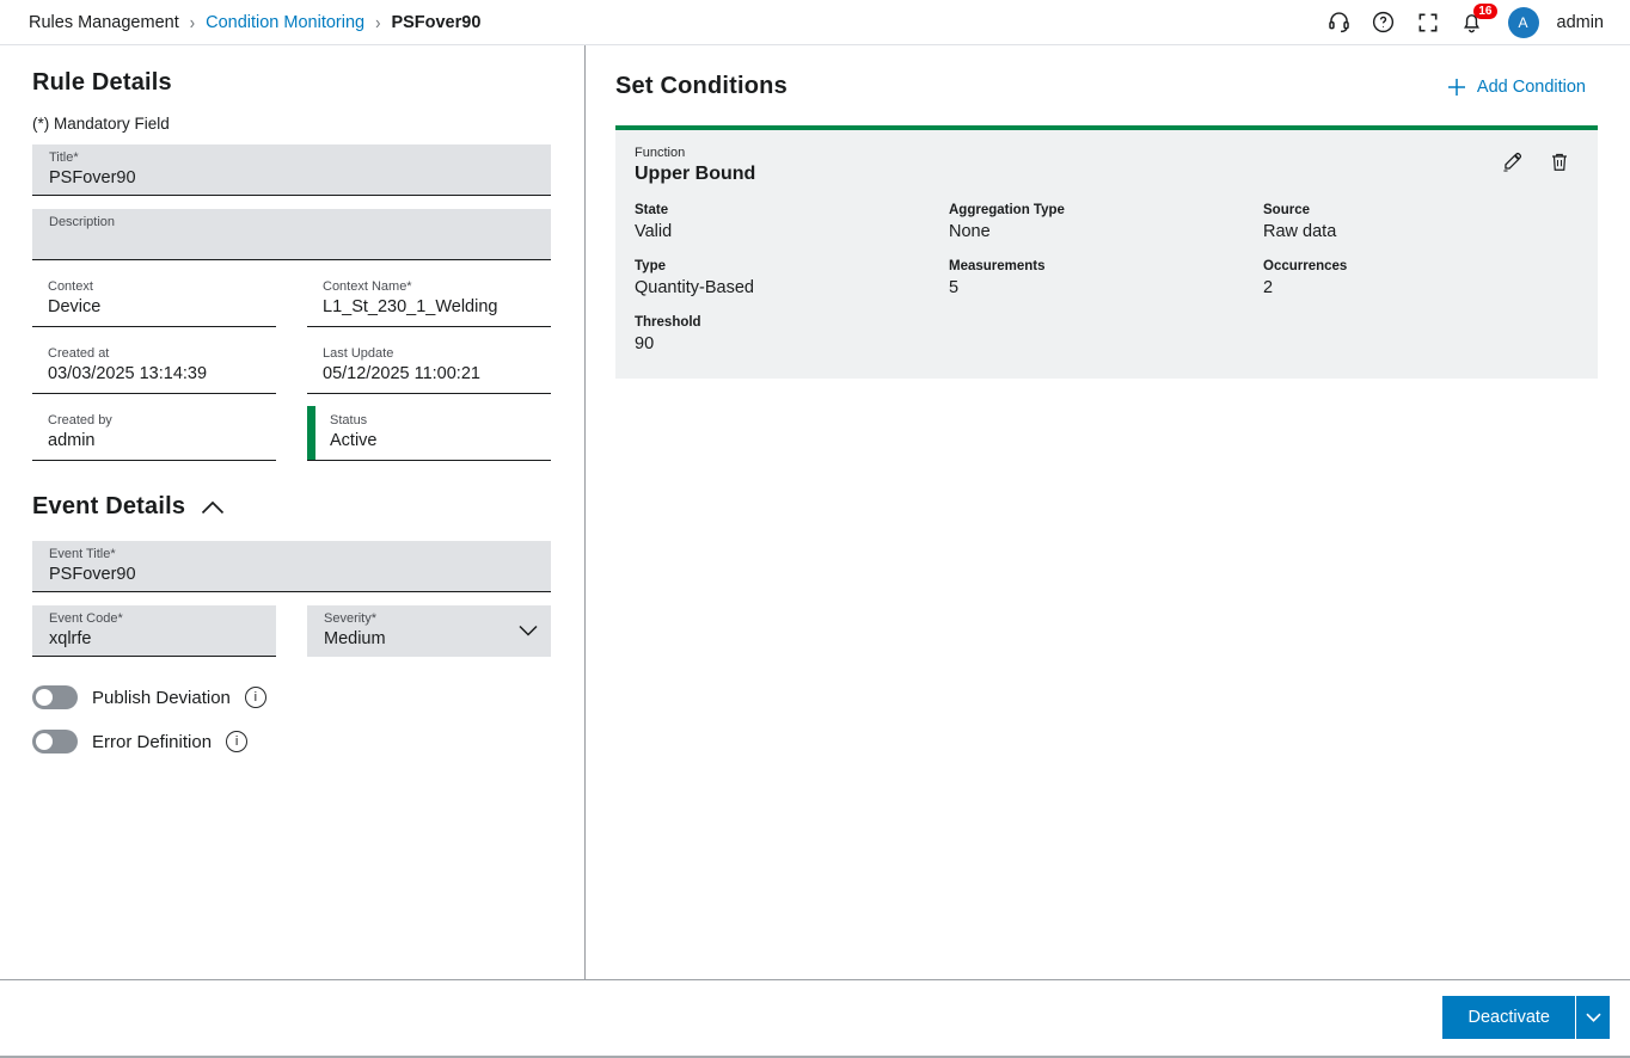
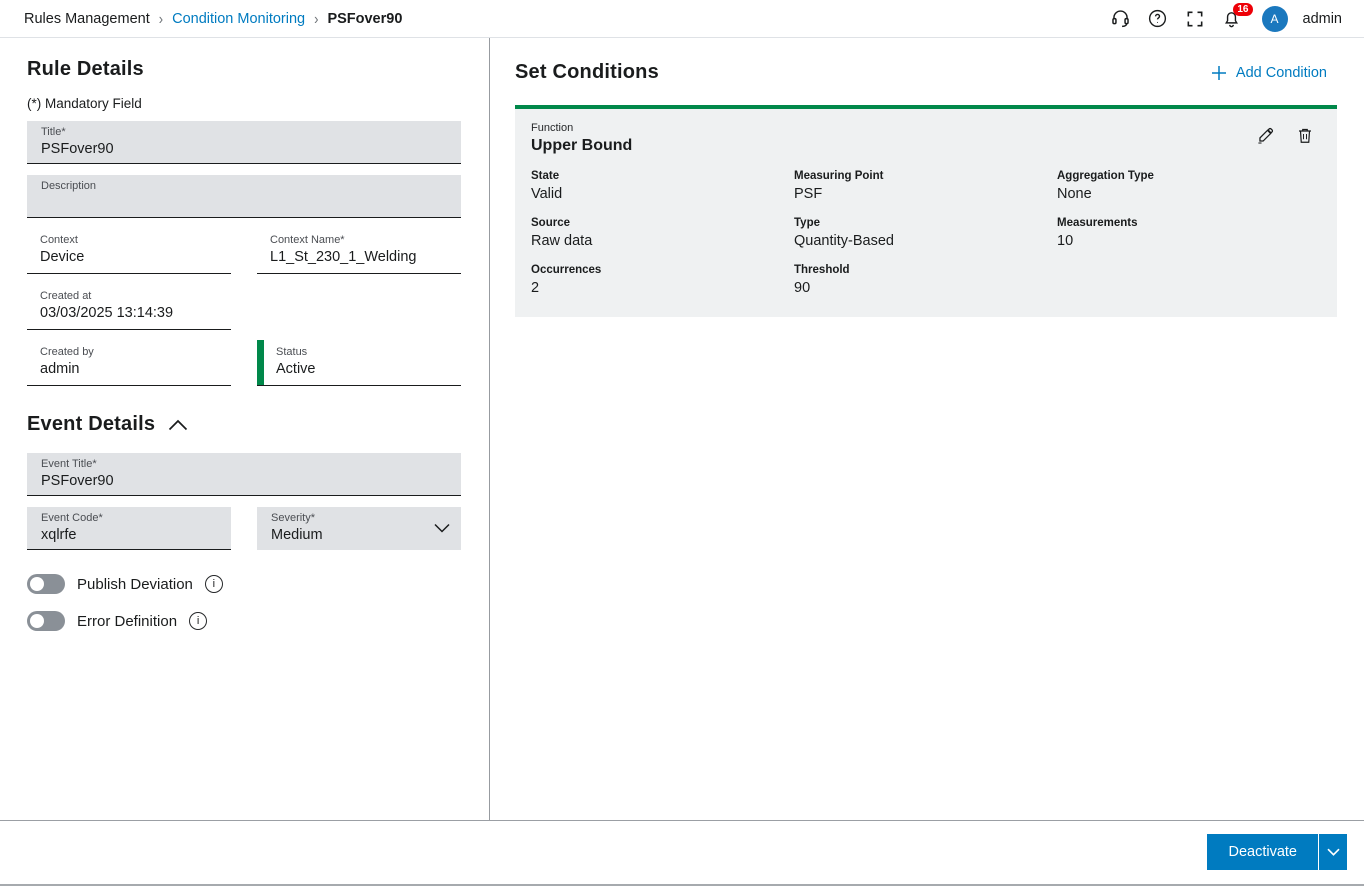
  Rules Management
  ›
  Condition Monitoring
  ›
  PSFover90
  16
  A
  admin
  Rule Details
  (*) Mandatory Field
  Title*
  PSFover90
  Description
  Context
  Device
  Context Name*
  L1_St_230_1_Welding
  Created at
  03/03/2025 13:14:39
- Last Update
- 05/12/2025 11:00:21
  Created by
  admin
  Status
  Active
  Event Details
  Event Title*
  PSFover90
  Event Code*
  xqlrfe
  Severity*
  Medium
  Publish Deviation
  i
  Error Definition
  i
  Set Conditions
  Add Condition
  Function
  Upper Bound
  State
  Valid
+ Measuring Point
+ PSF
  Aggregation Type
  None
  Source
  Raw data
  Type
  Quantity-Based
  Measurements
- 5
+ 10
  Occurrences
  2
  Threshold
  90
  Deactivate
